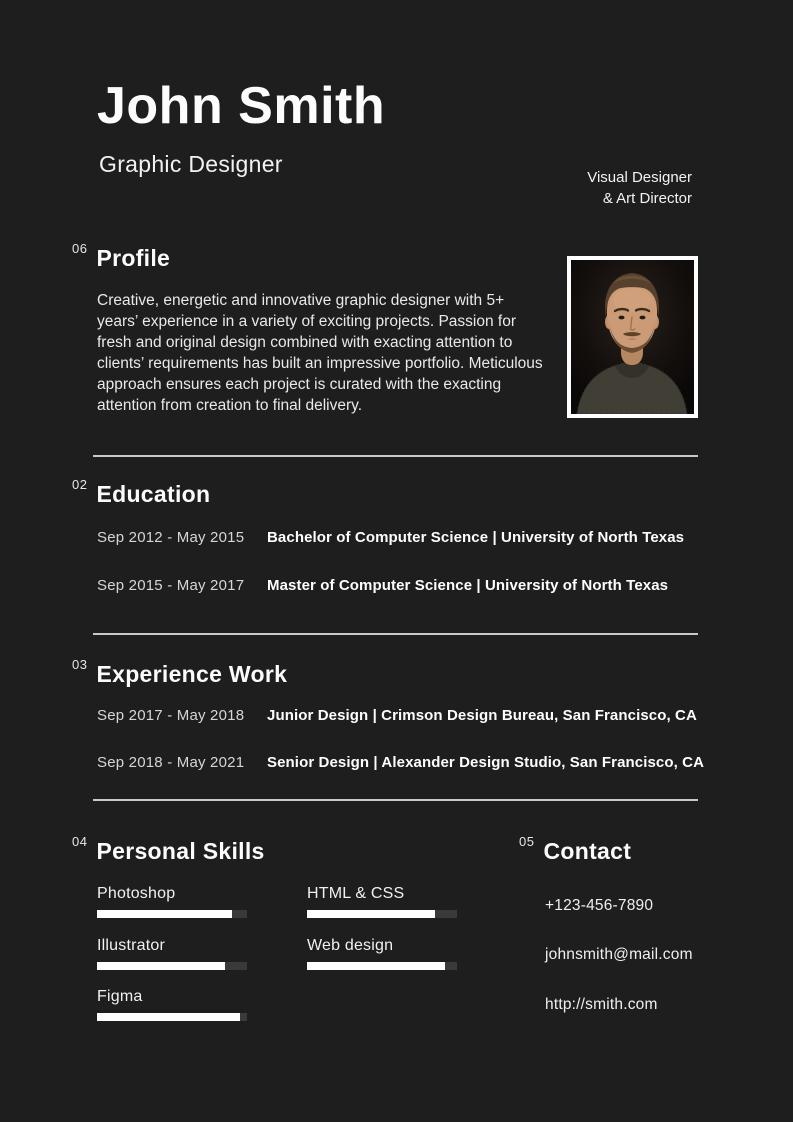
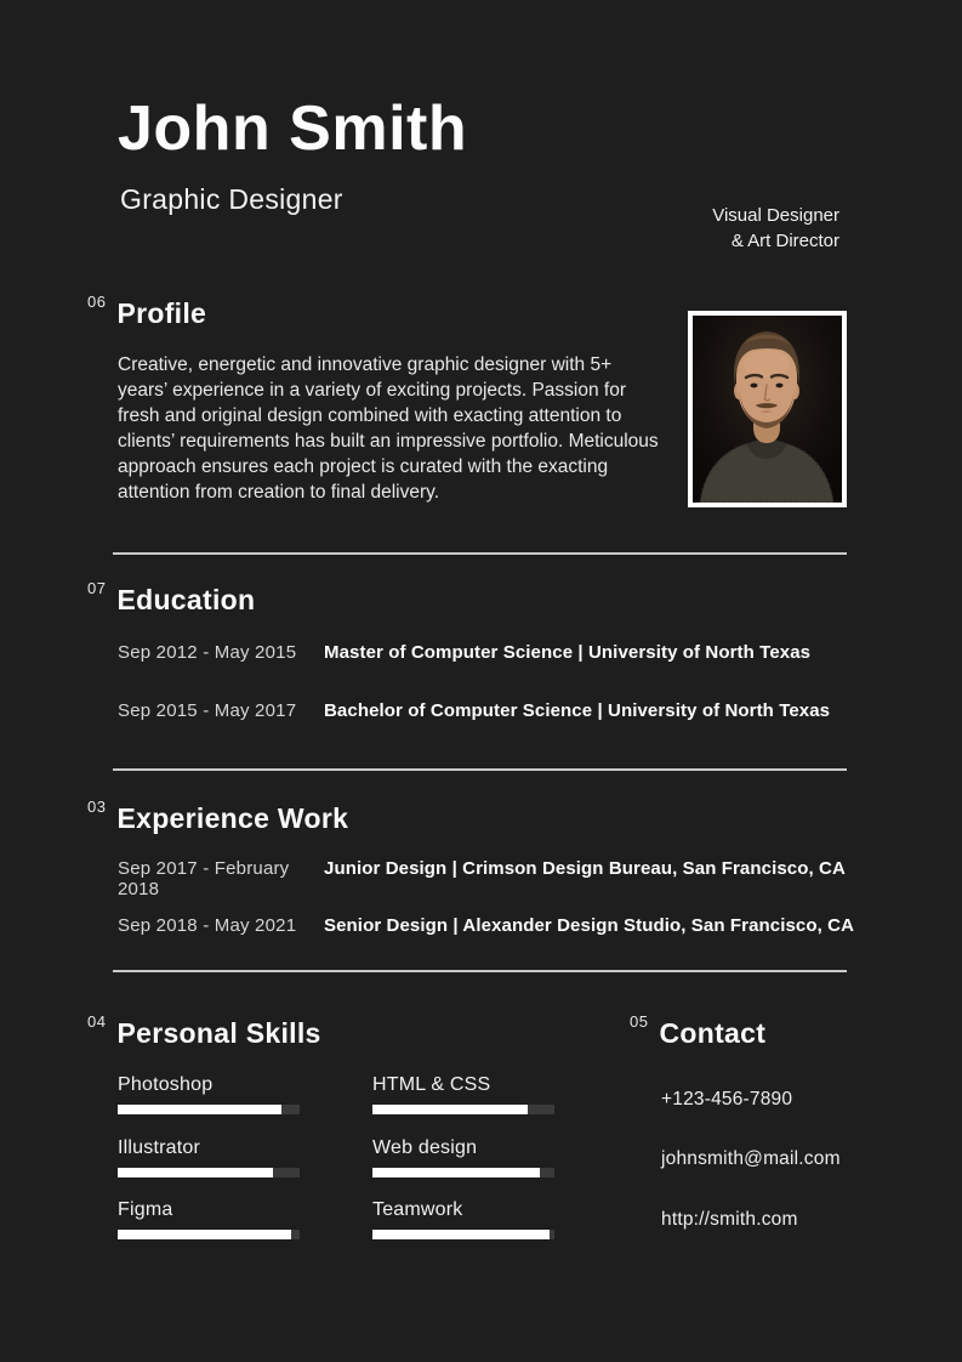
  John Smith
  Graphic Designer
  Visual Designer
  & Art Director
  06
  Profile
  Creative, energetic and innovative graphic designer with 5+ years’ experience in a variety of exciting projects. Passion for fresh and original design combined with exacting attention to clients’ requirements has built an impressive portfolio. Meticulous approach ensures each project is curated with the exacting attention from creation to final delivery.
- 02
+ 07
  Education
  Sep 2012 - May 2015
- Bachelor of Computer Science | University of North Texas
+ Master of Computer Science | University of North Texas
  Sep 2015 - May 2017
- Master of Computer Science | University of North Texas
+ Bachelor of Computer Science | University of North Texas
  03
  Experience Work
- Sep 2017 - May 2018
+ Sep 2017 - February 2018
  Junior Design | Crimson Design Bureau, San Francisco, CA
  Sep 2018 - May 2021
  Senior Design | Alexander Design Studio, San Francisco, CA
  04
  Personal Skills
  Photoshop
  Illustrator
  Figma
  HTML & CSS
  Web design
+ Teamwork
  05
  Contact
  +123-456-7890
  johnsmith@mail.com
  http://smith.com
